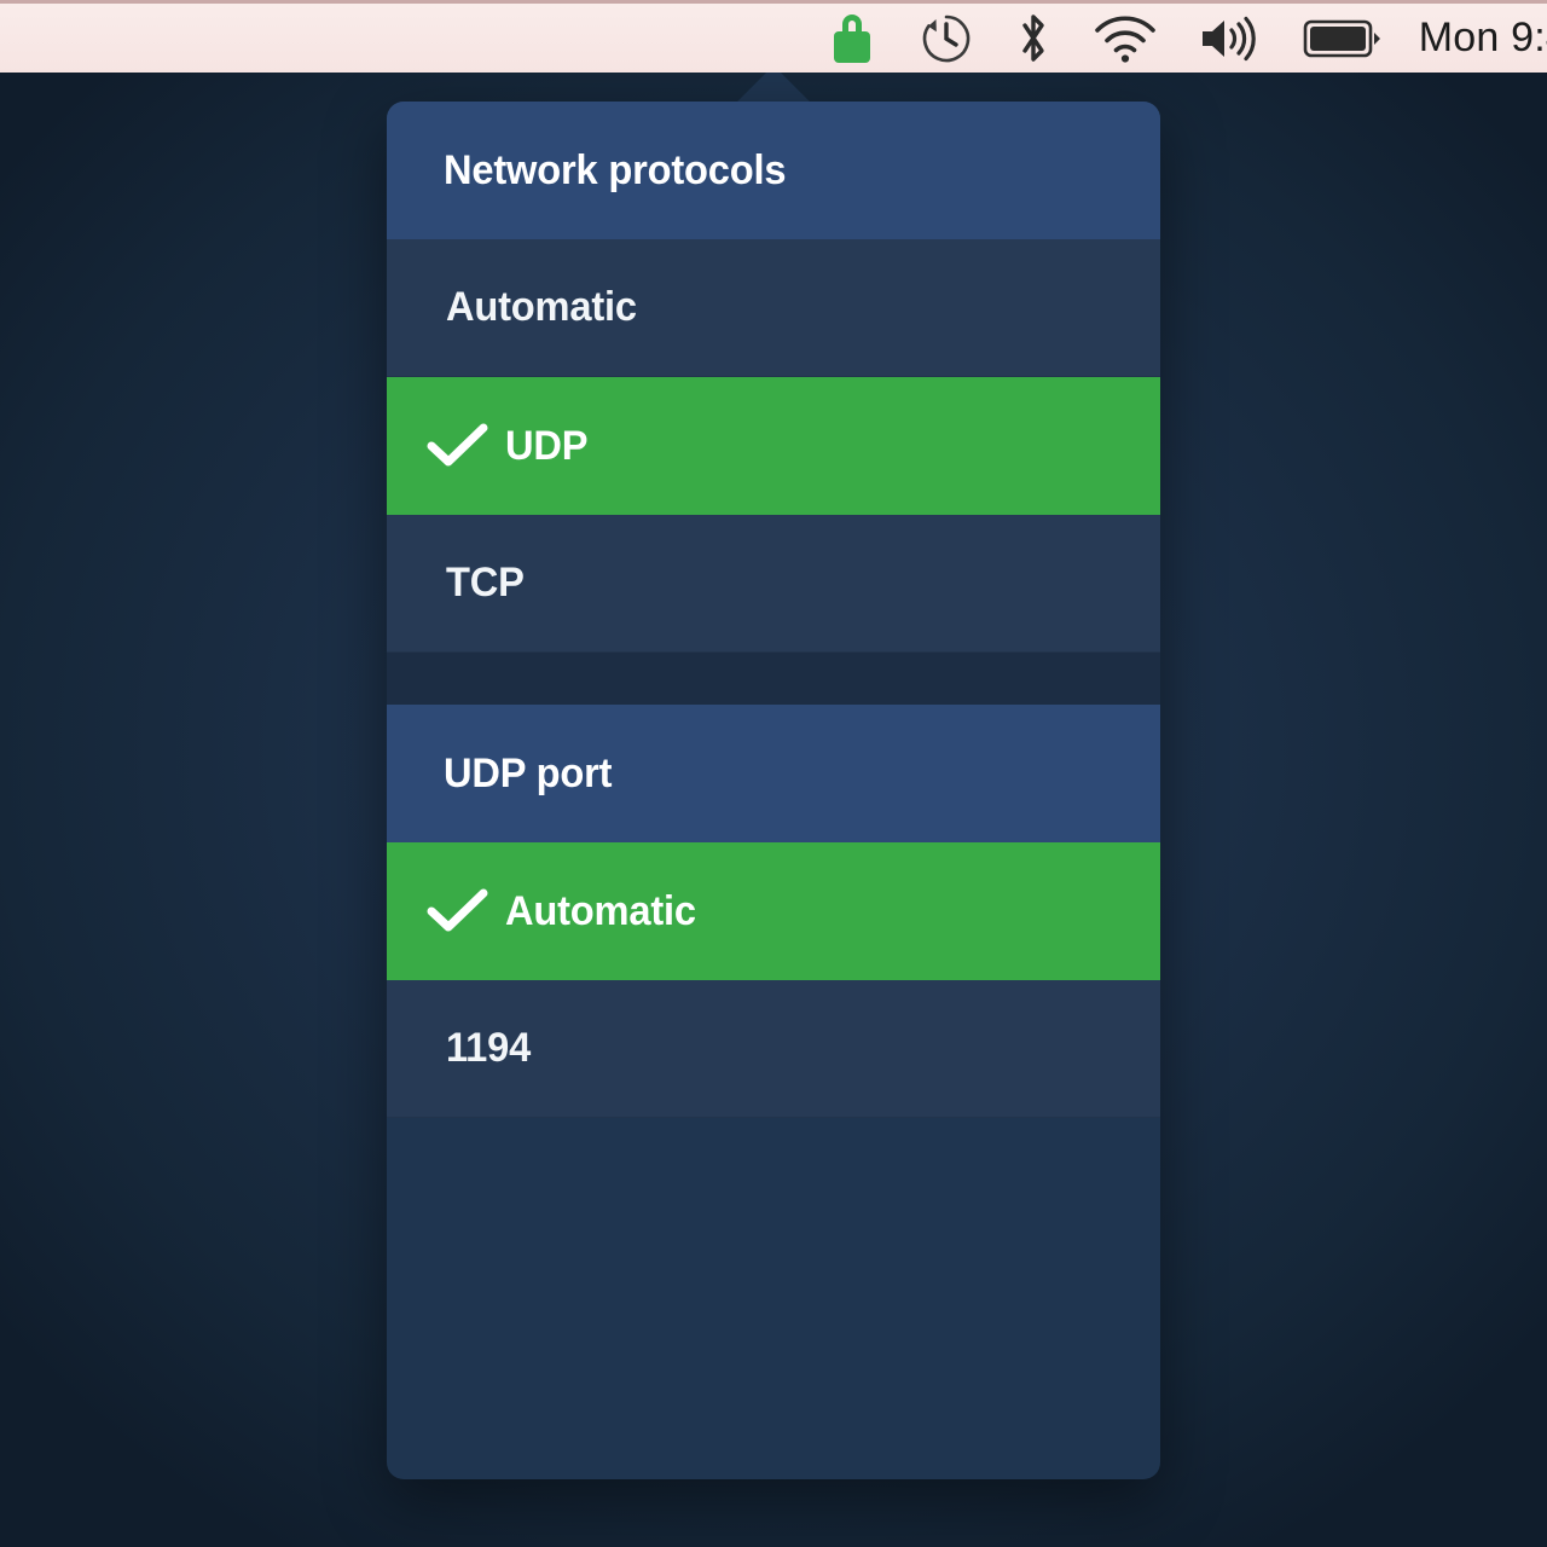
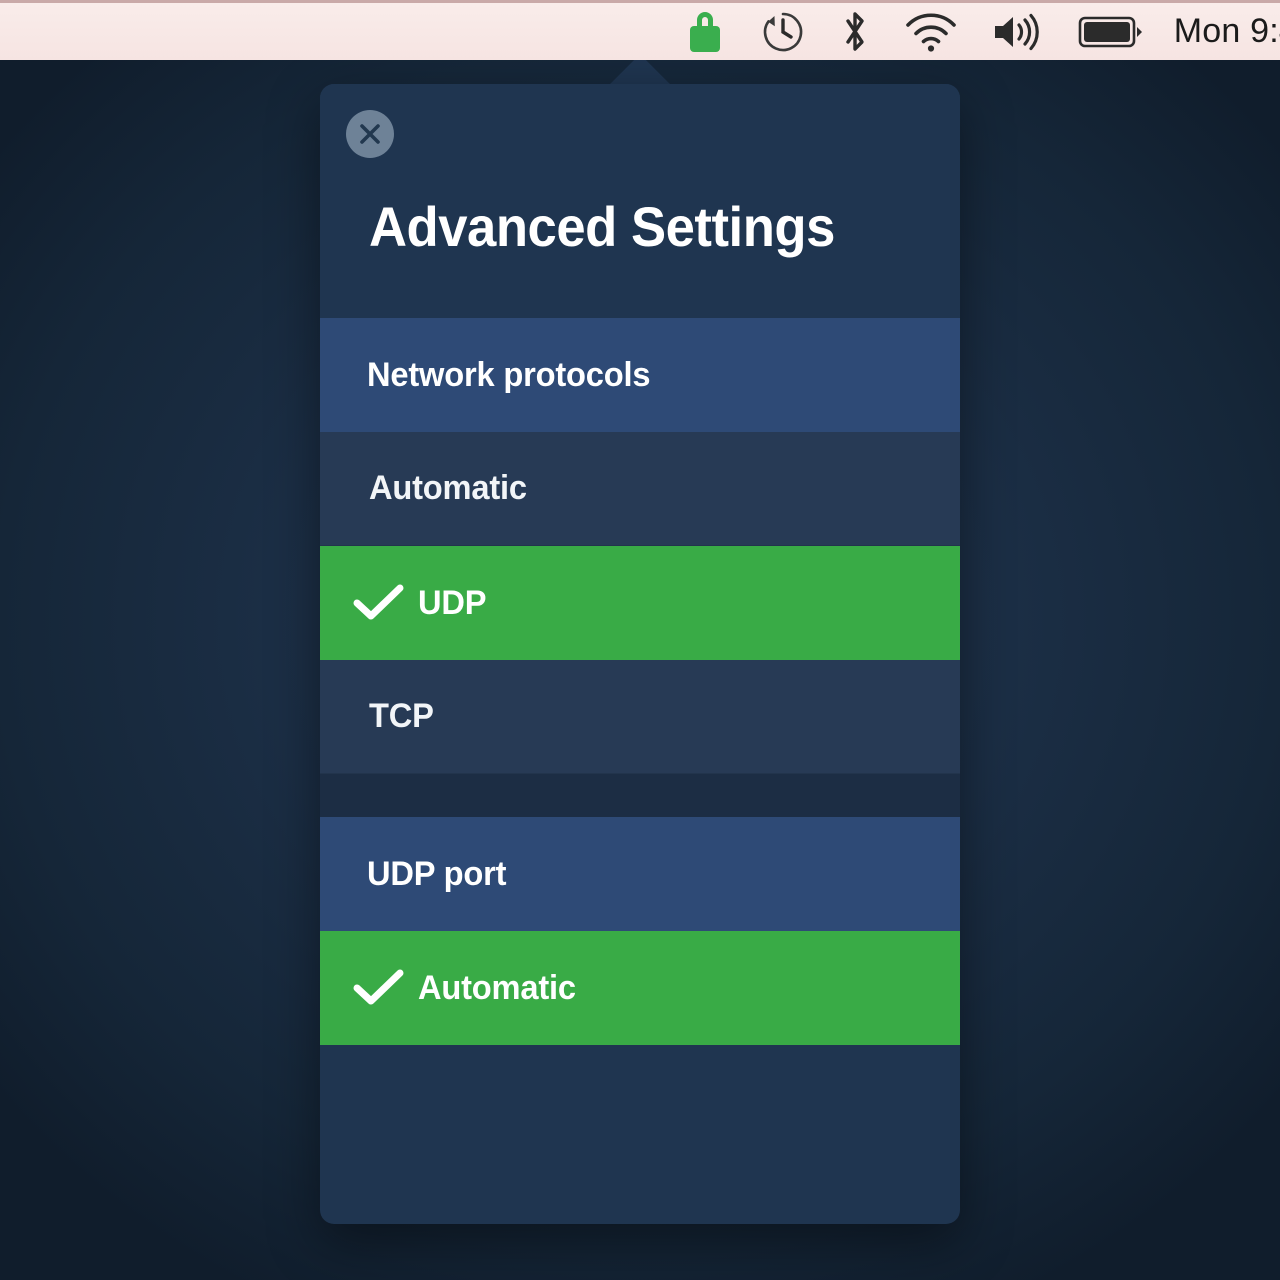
  Mon 9:
+ Advanced Settings
  Network protocols
  Automatic
  UDP
  TCP
  UDP port
  Automatic
- 1194
